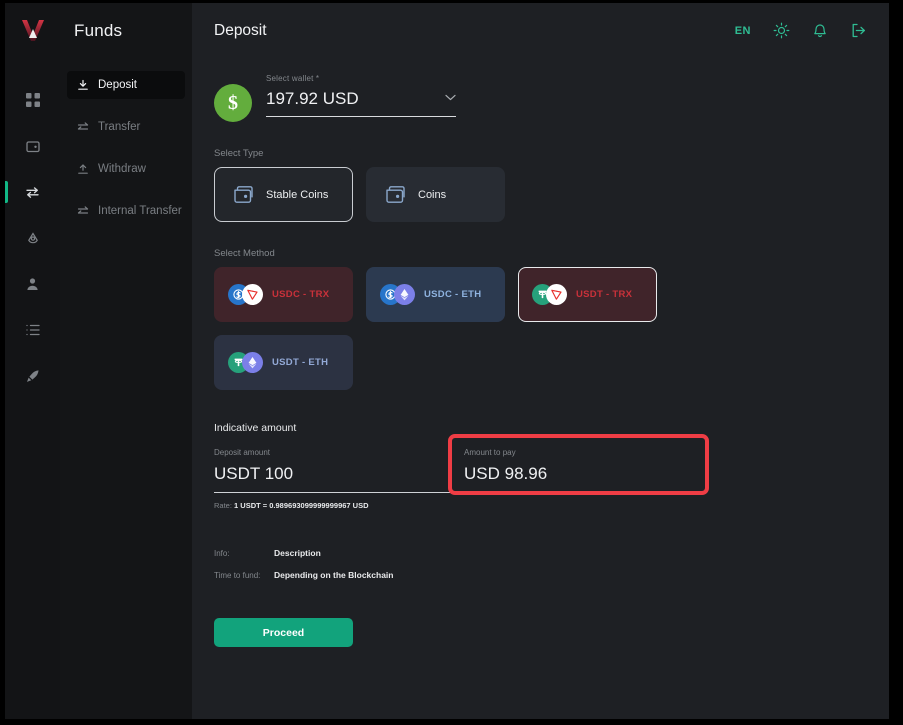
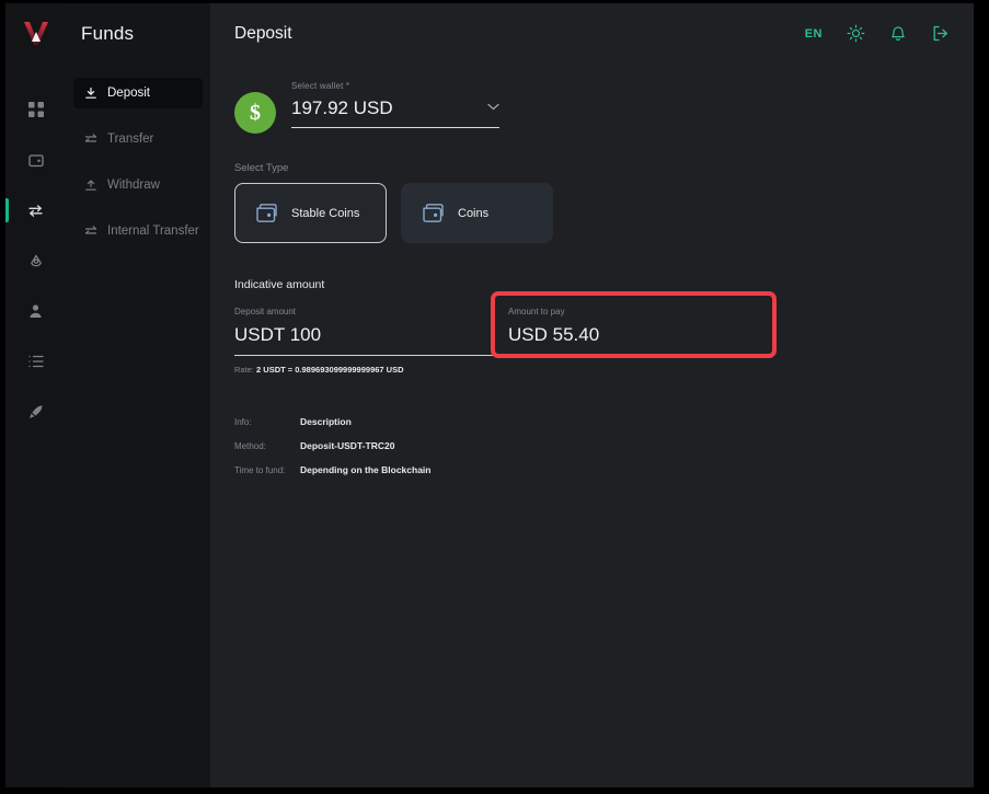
  Funds
  Deposit
  Transfer
  Withdraw
  Internal Transfer
  Deposit
  EN
  $
  Select wallet *
  197.92 USD
  Select Type
  Stable Coins
  Coins
- Select Method
- USDC - TRX
- USDC - ETH
- USDT - TRX
- USDT - ETH
  Indicative amount
  Deposit amount
  USDT 100
- Rate: 1 USDT = 0.989693099999999967 USD
+ Rate: 2 USDT = 0.989693099999999967 USD
  Amount to pay
- USD 98.96
+ USD 55.40
  Info:
  Description
+ Method:
+ Deposit-USDT-TRC20
  Time to fund:
  Depending on the Blockchain
- Proceed
